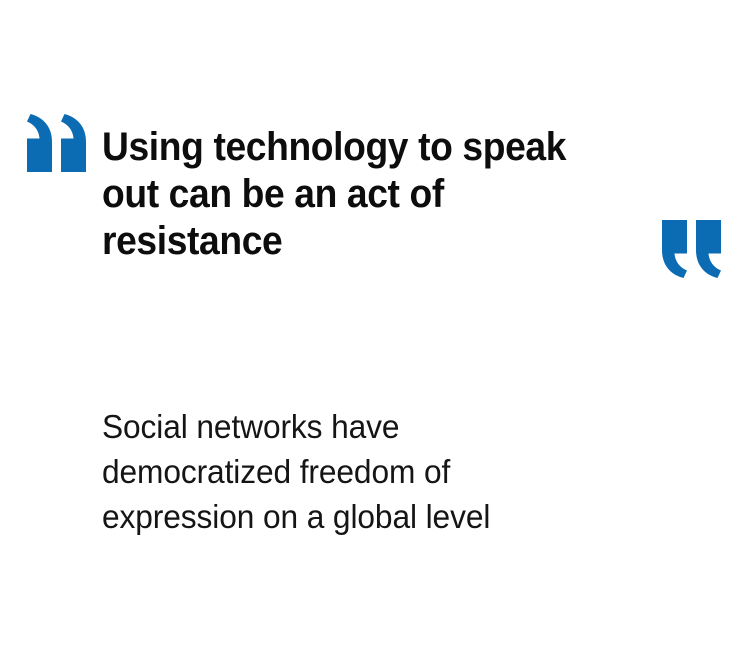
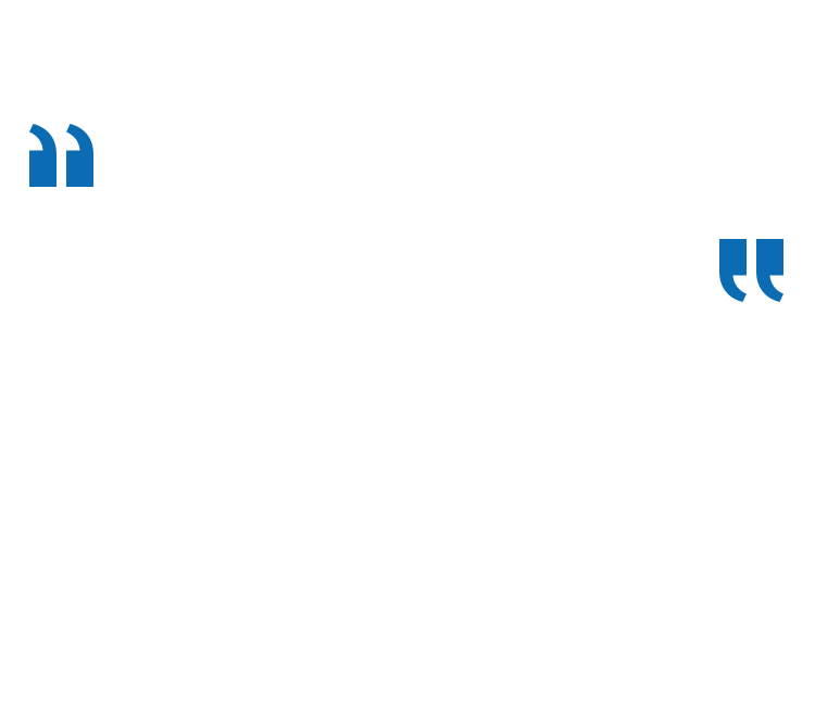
- Using technology to speak
- out can be an act of
- resistance
- Social networks have
- democratized freedom of
- expression on a global level
